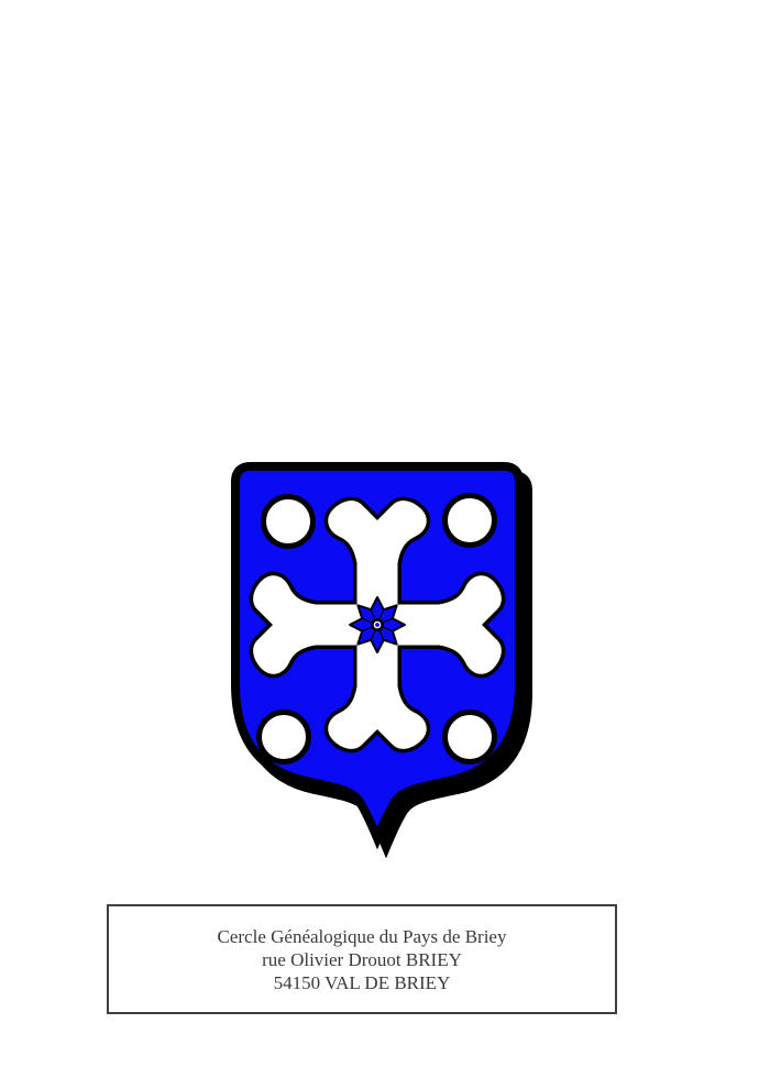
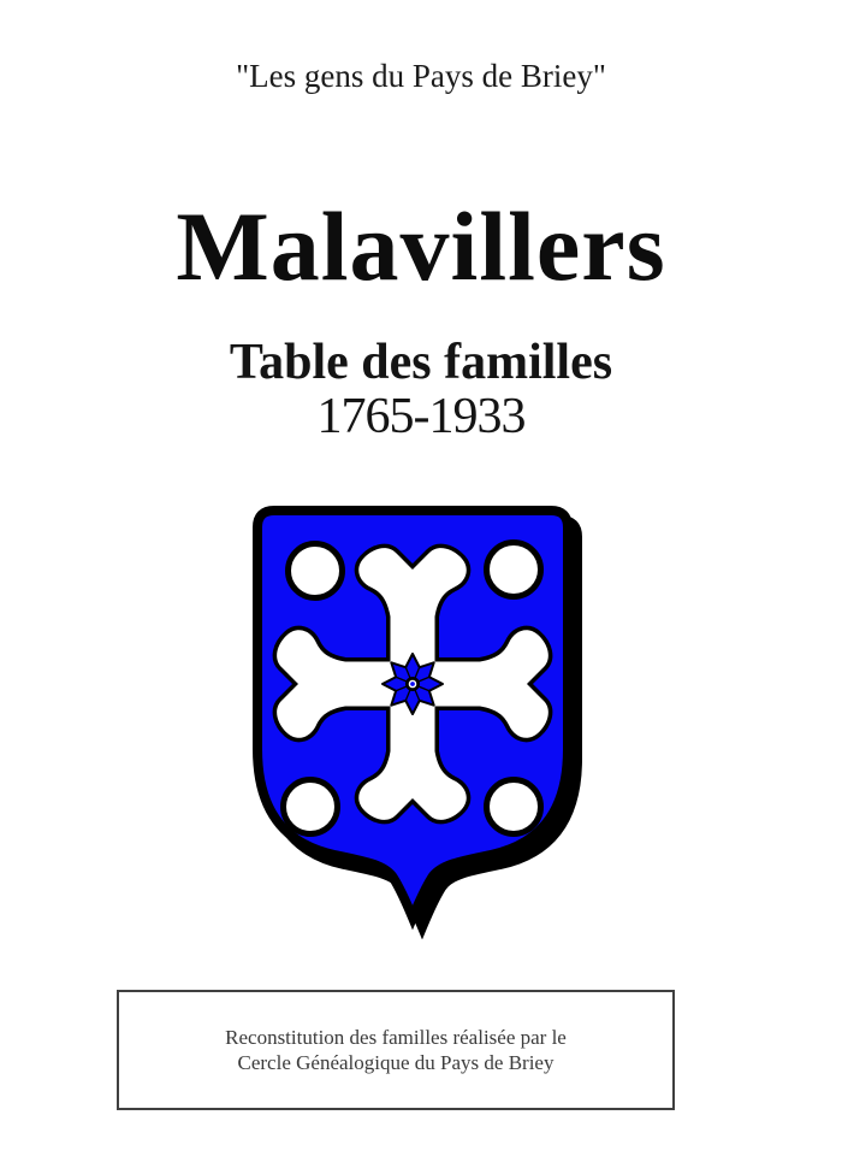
+ "Les gens du Pays de Briey"
+ Malavillers
+ Table des familles
+ 1765-1933
+ Reconstitution des familles réalisée par le
  Cercle Généalogique du Pays de Briey
- rue Olivier Drouot BRIEY
- 54150 VAL DE BRIEY
